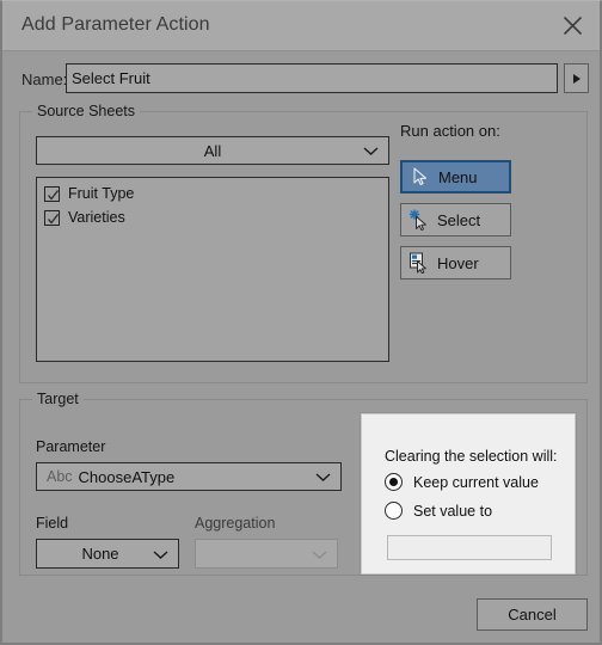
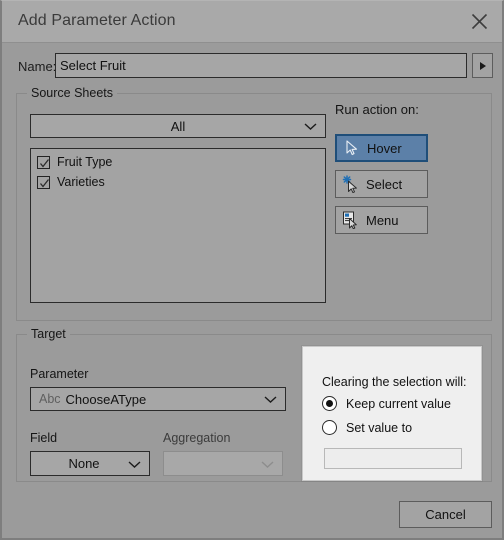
  Add Parameter Action
  Name
  Select Fruit
  Source Sheets
  All
  Fruit Type
  Varieties
  Run action on:
- Menu
+ Hover
  Select
- Hover
+ Menu
  Target
  Parameter
  Abc
  ChooseAType
  Field
  None
  Aggregation
  Clearing the selection will:
  Keep current value
  Set value to
  Cancel
